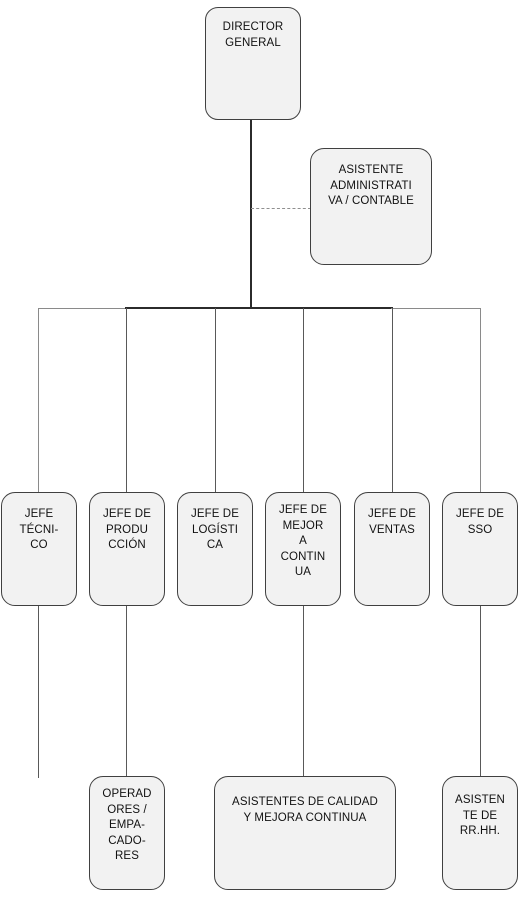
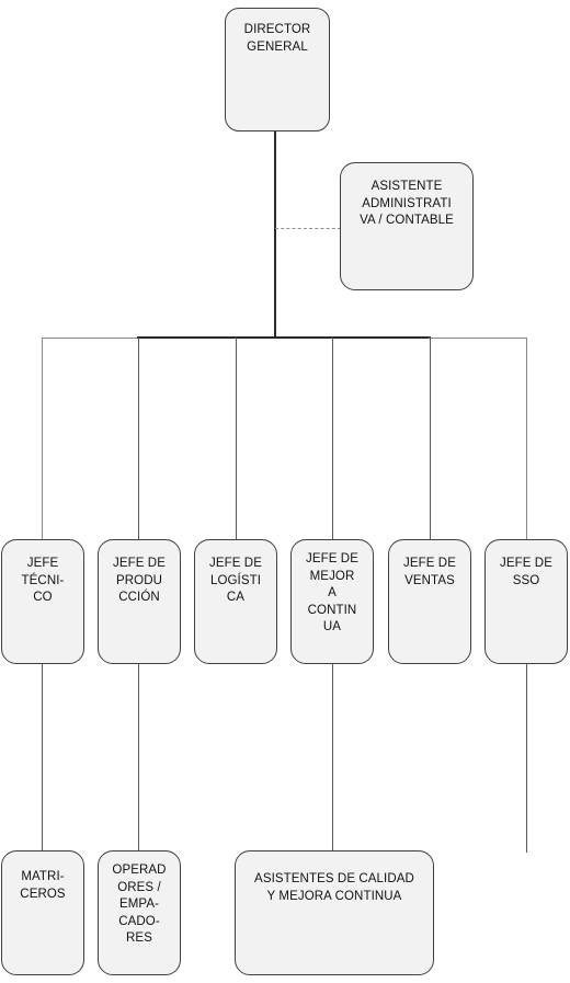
  DIRECTOR
  GENERAL
  ASISTENTE
  ADMINISTRATI
  VA / CONTABLE
  JEFE
  TÉCNI-
  CO
  JEFE DE
  PRODU
  CCIÓN
  JEFE DE
  LOGÍSTI
  CA
  JEFE DE
  MEJOR
  A
  CONTIN
  UA
  JEFE DE
  VENTAS
  JEFE DE
  SSO
+ MATRI-
+ CEROS
  OPERAD
  ORES /
  EMPA-
  CADO-
  RES
  ASISTENTES DE CALIDAD
  Y MEJORA CONTINUA
- ASISTEN
- TE DE
- RR.HH.
